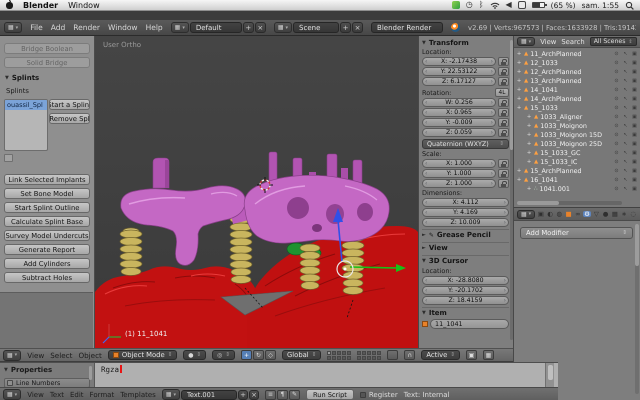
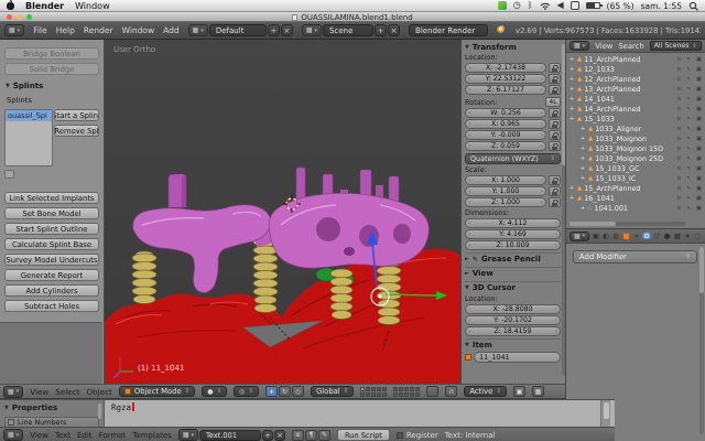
  Blender
  Window
  ◷
  ᛒ
  ◀
  (65 %)
  sam. 1:55
+ OUASSILAMINA.blend1.blend
  File
- Add
+ Help
  Render
  Window
- Help
+ Add
  Default
  +
  ×
  Scene
  +
  ×
  Blender Render
  Bridge Boolean
  Solid Bridge
  Splints
  Splints
  ouassil_Spl
  Start a Splin
  Remove Spl
  Link Selected Implants
  Set Bone Model
  Start Splint Outline
  Calculate Splint Base
  Survey Model Undercuts
  Generate Report
  Add Cylinders
  Subtract Holes
  User Ortho
  (1) 11_1041
  Transform
  Location:
  Rotation:
  Quaternion (WXYZ)
  Scale:
  Dimensions:
  Grease Pencil
  View
  3D Cursor
  Location:
  Item
  11_1041
  View
  Search
  11_ArchPlanned
  12_1033
  12_ArchPlanned
  13_ArchPlanned
  14_1041
  14_ArchPlanned
  15_1033
  1033_Aligner
  1033_Moignon
  1033_Moignon 15D
  1033_Moignon 25D
  15_1033_GC
  15_1033_IC
  15_ArchPlanned
  16_1041
  1041.001
  ▣
  ◐
  ◍
  ■
  ∞
  ⚙
  ▽
  ●
  ▦
  ∗
  ◌
  Add Modifier
  View
  Select
  Object
  Object Mode
  Global
  Active
  Properties
  Line Numbers
  Rgza
  View
  Text
  Edit
  Format
  Templates
  Text.001
  +
  ×
  Run Script
  Register
  Text: Internal
